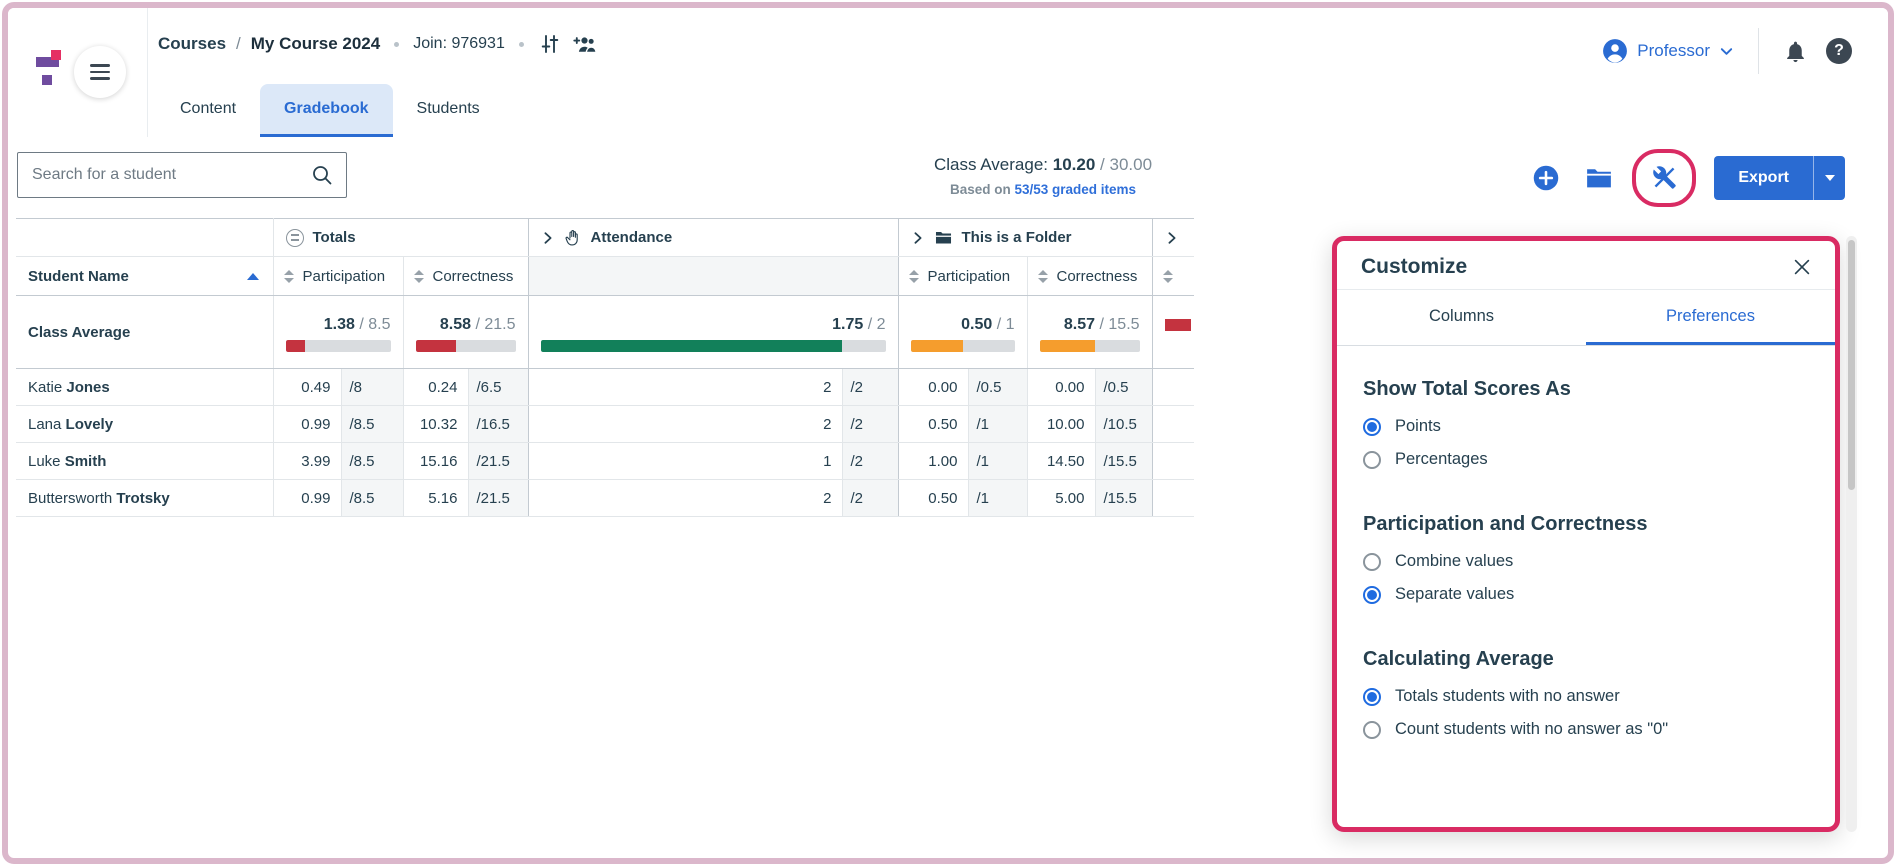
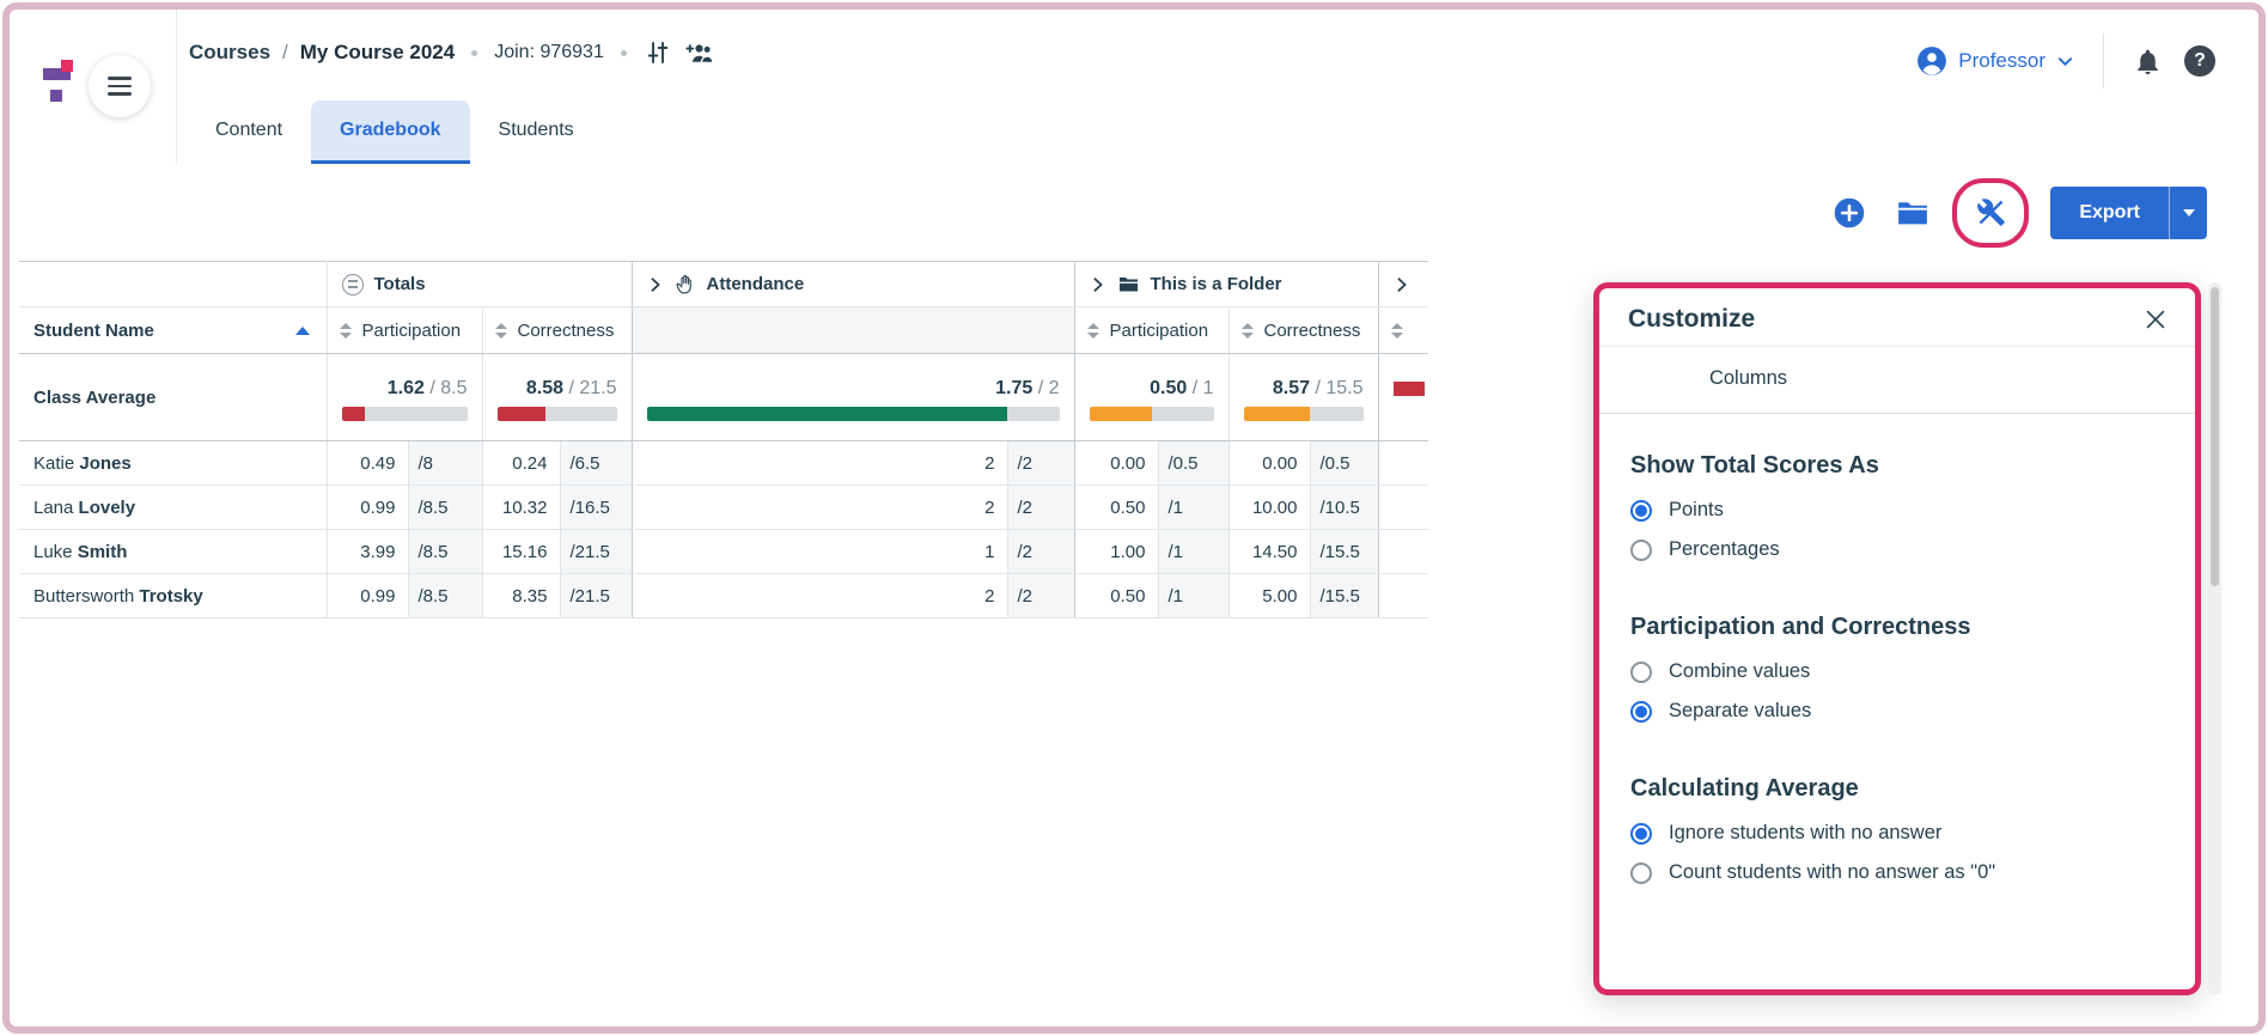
  Courses
  /
  My Course 2024
  Join: 976931
  Content
  Gradebook
  Students
  Professor
  ?
- Search for a student
- Class Average: 10.20 / 30.00
- Based on 53/53 graded items
  Export
  	Totals	Attendance	This is a Folder
  Student Name	Participation	Correctness		Participation	Correctness
- Class Average	1.38 / 8.5	8.58 / 21.5	1.75 / 2	0.50 / 1	8.57 / 15.5
+ Class Average	1.62 / 8.5	8.58 / 21.5	1.75 / 2	0.50 / 1	8.57 / 15.5
  Katie Jones	0.49	/8	0.24	/6.5	2	/2	0.00	/0.5	0.00	/0.5
  Lana Lovely	0.99	/8.5	10.32	/16.5	2	/2	0.50	/1	10.00	/10.5
  Luke Smith	3.99	/8.5	15.16	/21.5	1	/2	1.00	/1	14.50	/15.5
- Buttersworth Trotsky	0.99	/8.5	5.16	/21.5	2	/2	0.50	/1	5.00	/15.5
+ Buttersworth Trotsky	0.99	/8.5	8.35	/21.5	2	/2	0.50	/1	5.00	/15.5
  Customize
  Columns
- Preferences
  Show Total Scores As
  Points
  Percentages
  Participation and Correctness
  Combine values
  Separate values
  Calculating Average
- Totals students with no answer
+ Ignore students with no answer
  Count students with no answer as "0"
